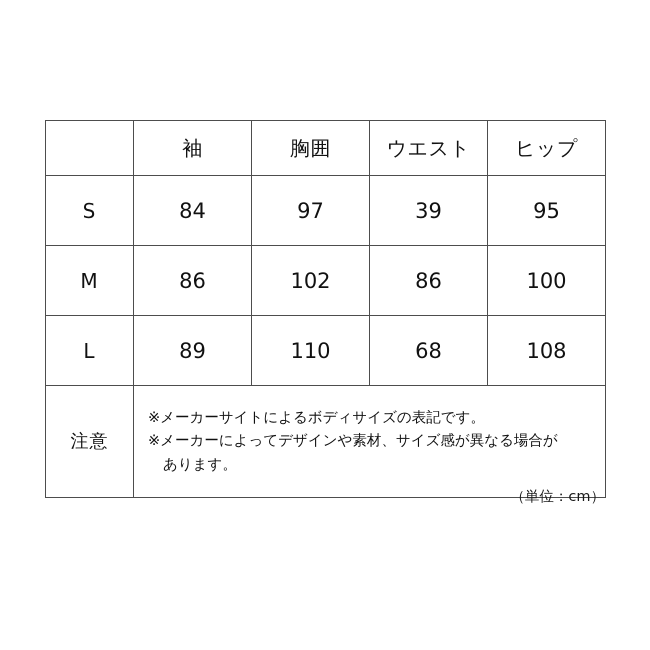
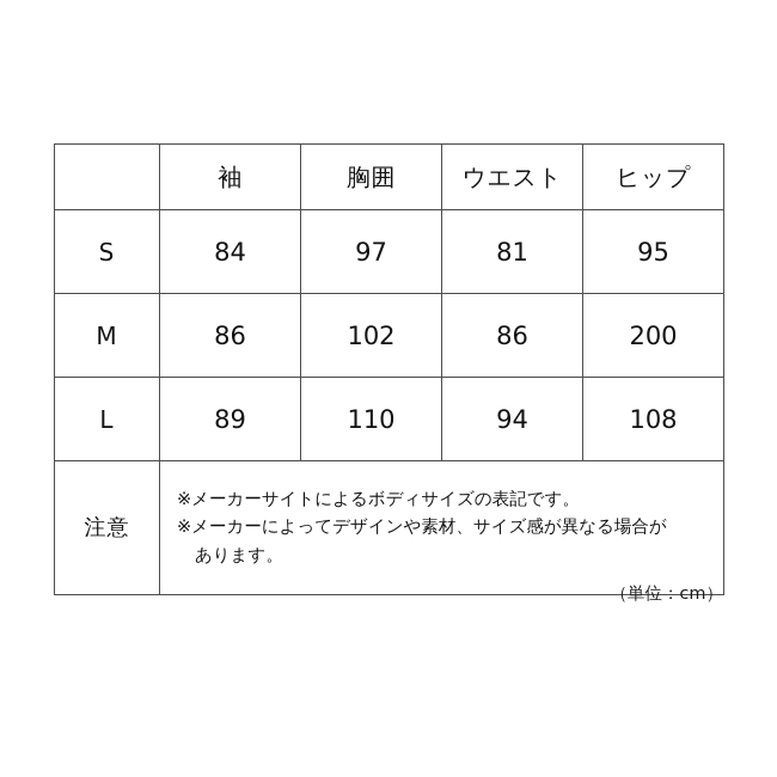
  	袖	胸囲	ウエスト	ヒップ
- S	84	97	39	95
+ S	84	97	81	95
- M	86	102	86	100
+ M	86	102	86	200
- L	89	110	68	108
+ L	89	110	94	108
  注意	※メーカーサイトによるボディサイズの表記です。 ※メーカーによってデザインや素材、サイズ感が異なる場合が あります。
  （単位：cm）
